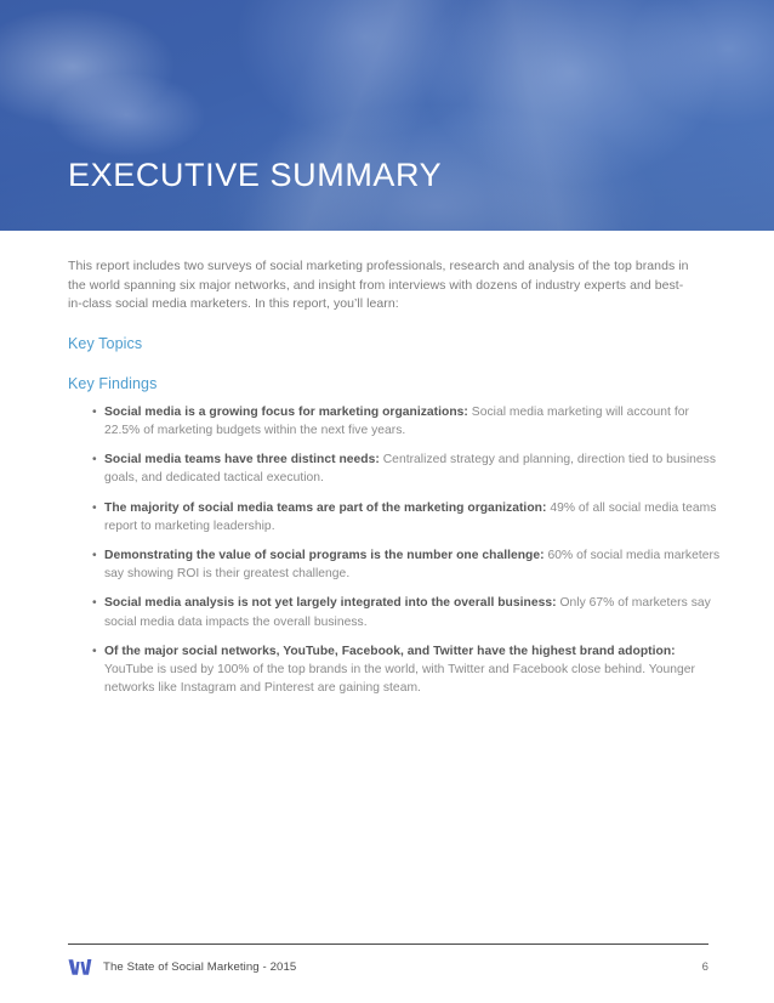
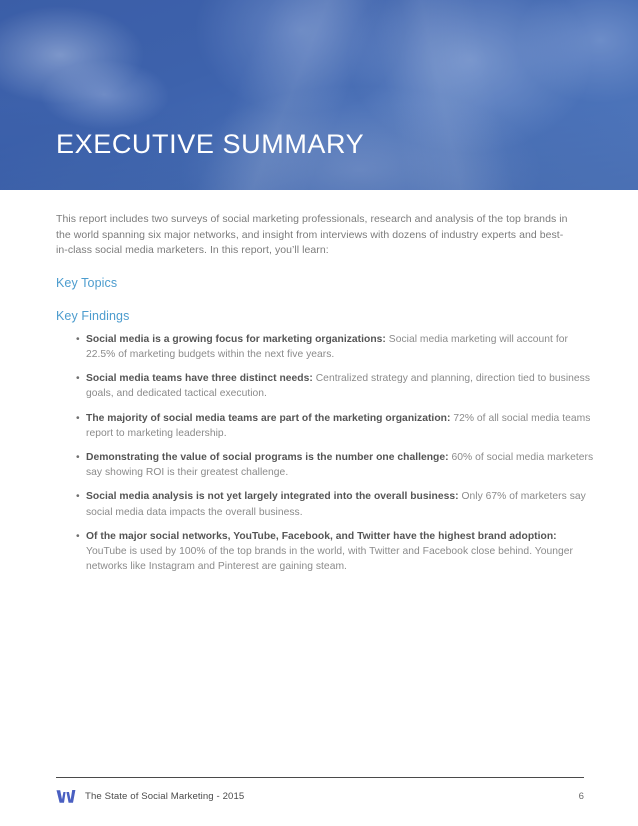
  EXECUTIVE SUMMARY
  This report includes two surveys of social marketing professionals, research and analysis of the top brands in the world spanning six major networks, and insight from interviews with dozens of industry experts and best-in-class social media marketers. In this report, you’ll learn:
  Key Topics
  Key Findings
  Social media is a growing focus for marketing organizations: Social media marketing will account for 22.5% of marketing budgets within the next five years.
  Social media teams have three distinct needs: Centralized strategy and planning, direction tied to business goals, and dedicated tactical execution.
- The majority of social media teams are part of the marketing organization: 49% of all social media teams report to marketing leadership.
+ The majority of social media teams are part of the marketing organization: 72% of all social media teams report to marketing leadership.
  Demonstrating the value of social programs is the number one challenge: 60% of social media marketers say showing ROI is their greatest challenge.
  Social media analysis is not yet largely integrated into the overall business: Only 67% of marketers say social media data impacts the overall business.
  Of the major social networks, YouTube, Facebook, and Twitter have the highest brand adoption: YouTube is used by 100% of the top brands in the world, with Twitter and Facebook close behind. Younger networks like Instagram and Pinterest are gaining steam.
  The State of Social Marketing - 2015
  6
